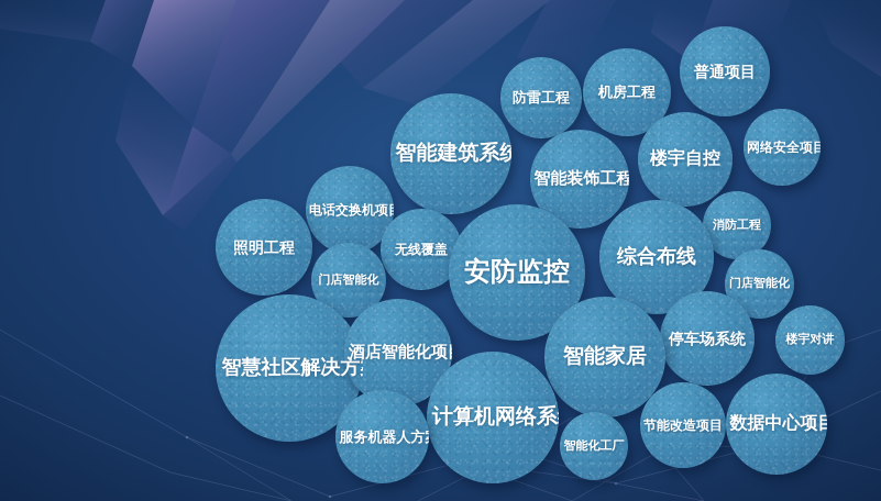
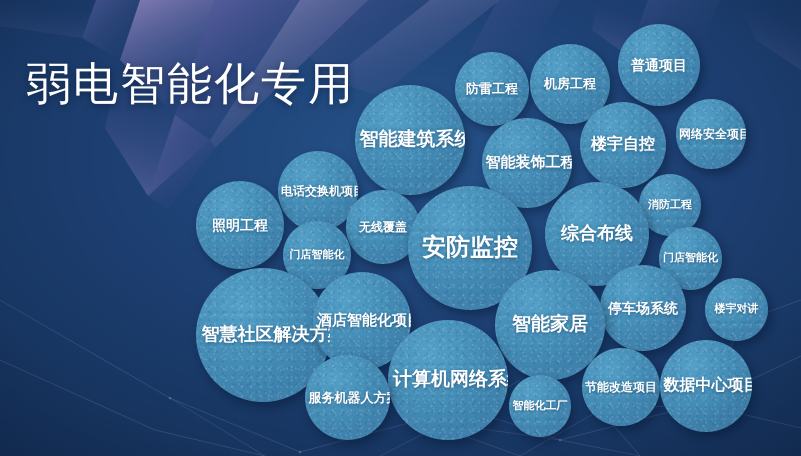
  防雷工程
  机房工程
  普通项目
  网络安全项目
  智能建筑系统
  智能装饰工程
  楼宇自控
  电话交换机项
  照明工程
  无线覆盖
  消防工程
  门店智能化
  安防监控
  综合布线
  门店智能化
  智慧社区解决方
  酒店智能化项
  停车场系统
  楼宇对讲
  智能家居
  服务机器人方
  智能化工厂
  节能改造项目
  数据中心项目
+ 弱电智能化专用
